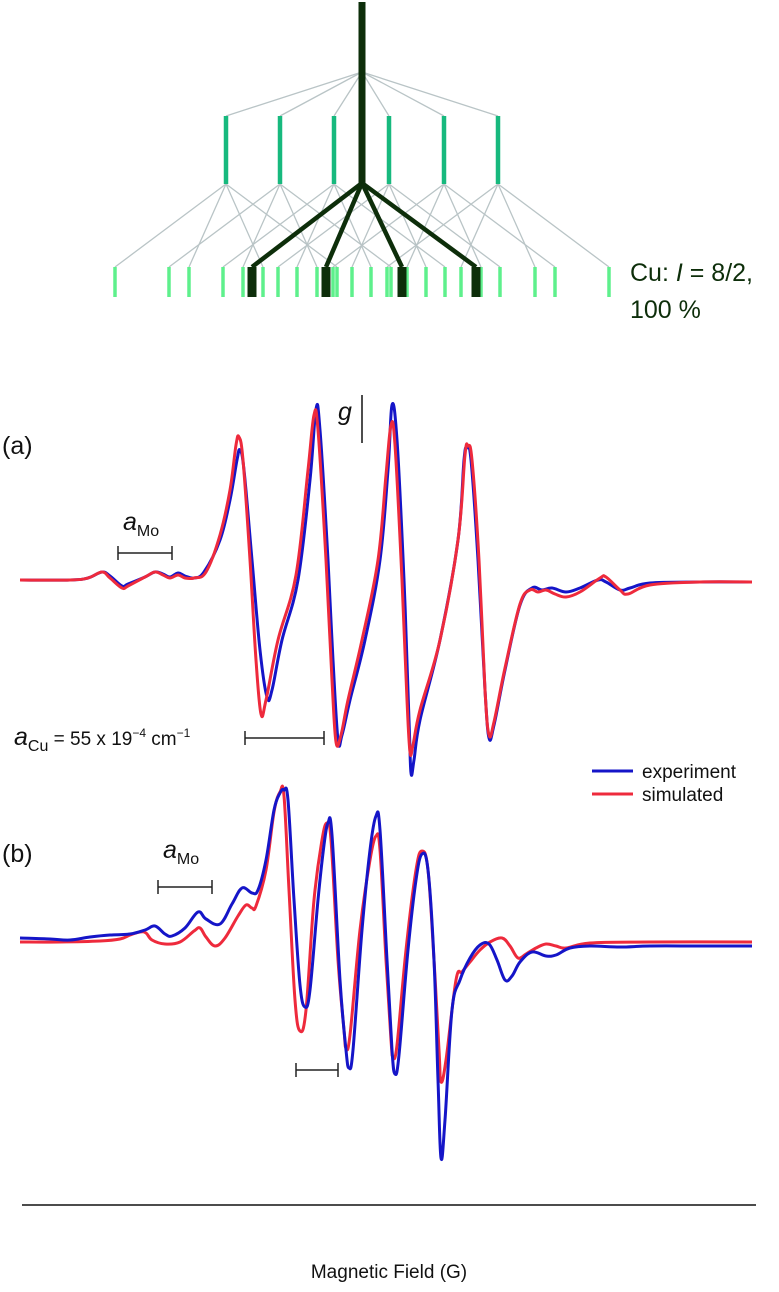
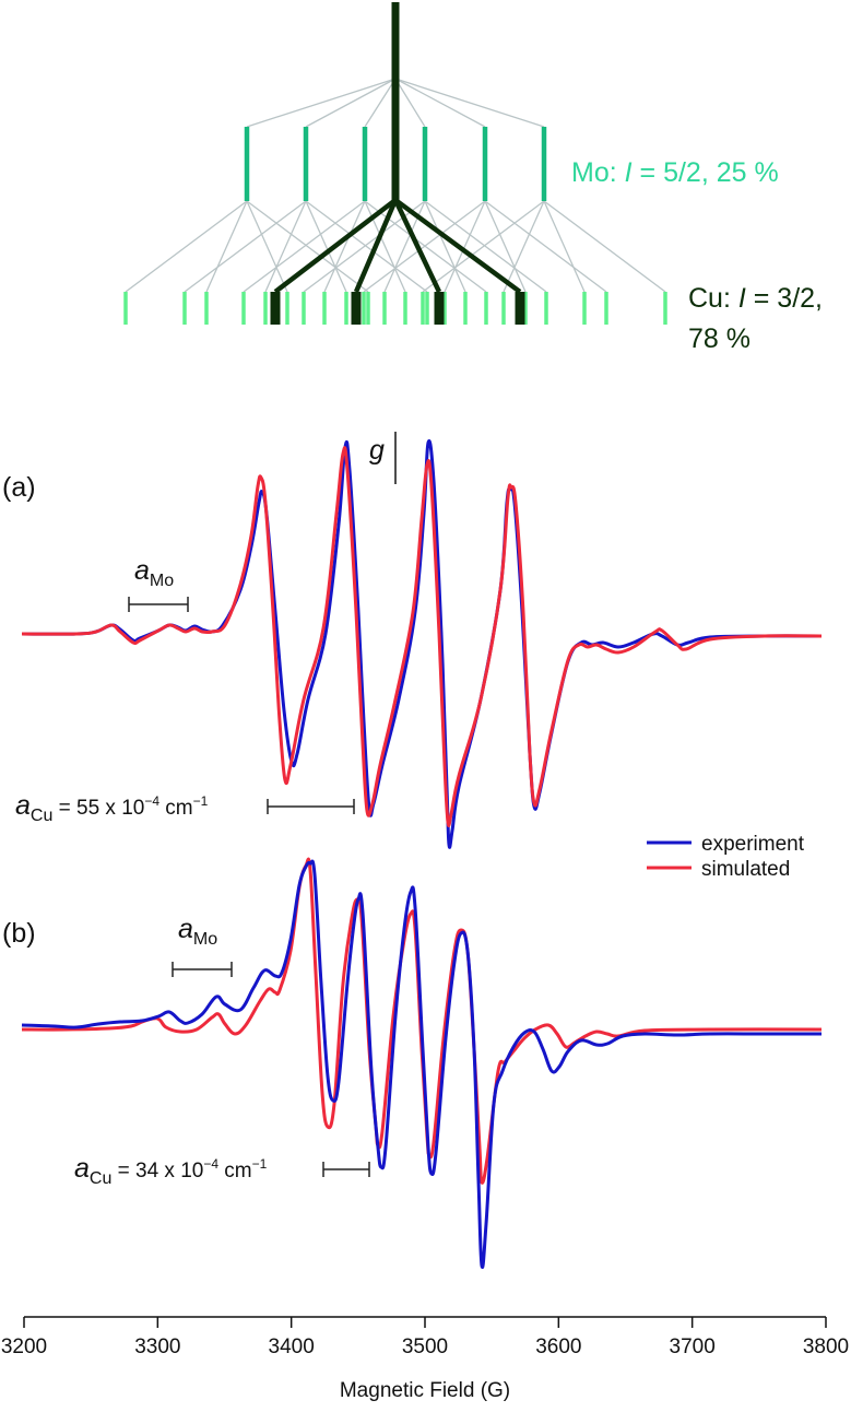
+ Mo: I = 5/2, 25 %
- Cu: I = 8/2,
+ Cu: I = 3/2,
- 100 %
+ 78 %
  (a)
  g
  aMo
- aCu = 55 x 19−4 cm−1
+ aCu = 55 x 10−4 cm−1
  experiment
  simulated
  (b)
  aMo
+ aCu = 34 x 10−4 cm−1
+ 3200
+ 3300
+ 3400
+ 3500
+ 3600
+ 3700
+ 3800
  Magnetic Field (G)
